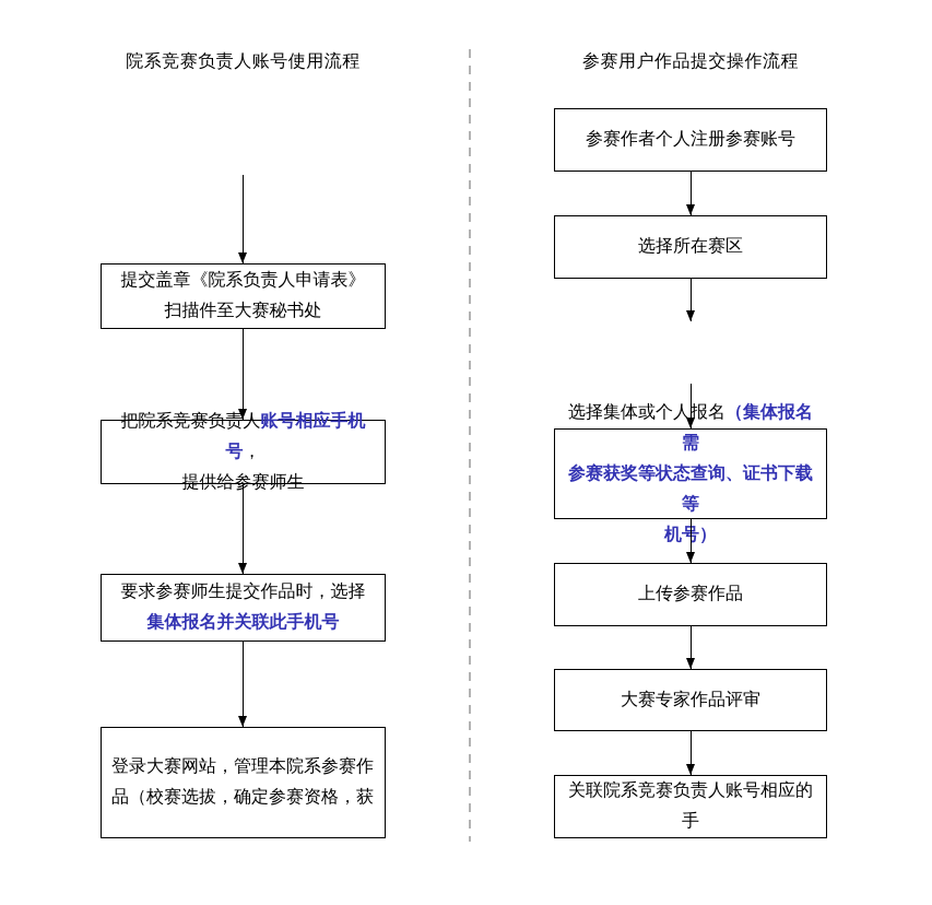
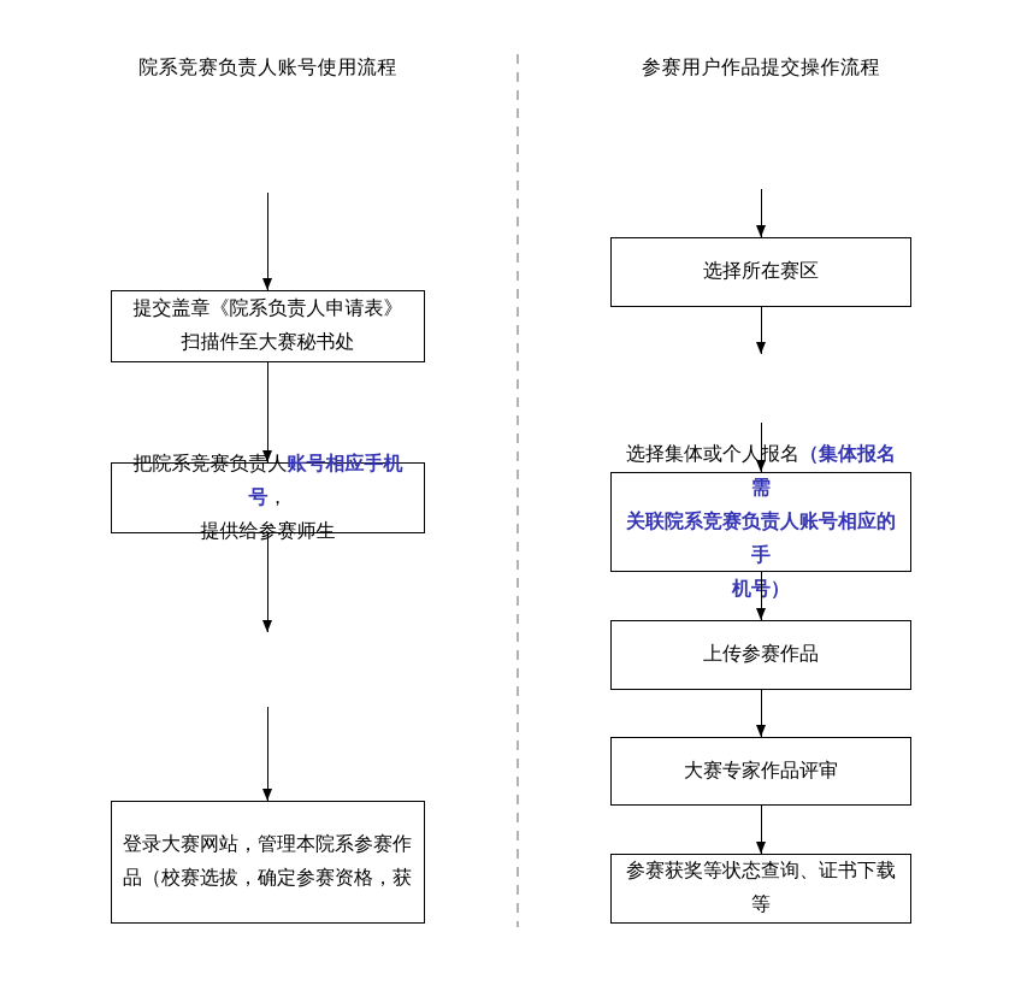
  院系竞赛负责人账号使用流程
  提交盖章《院系负责人申请表》
  扫描件至大赛秘书处
  把院系竞赛负责人账号相应手机号，
  提供给参赛师生
- 要求参赛师生提交作品时，选择
- 集体报名并关联此手机号
  登录大赛网站，管理本院系参赛作
  品（校赛选拔，确定参赛资格，获
  参赛用户作品提交操作流程
- 参赛作者个人注册参赛账号
  选择所在赛区
  选择集体或个人报名（集体报名需
- 参赛获奖等状态查询、证书下载等
+ 关联院系竞赛负责人账号相应的手
  上传参赛作品
  大赛专家作品评审
- 关联院系竞赛负责人账号相应的手
+ 参赛获奖等状态查询、证书下载等
